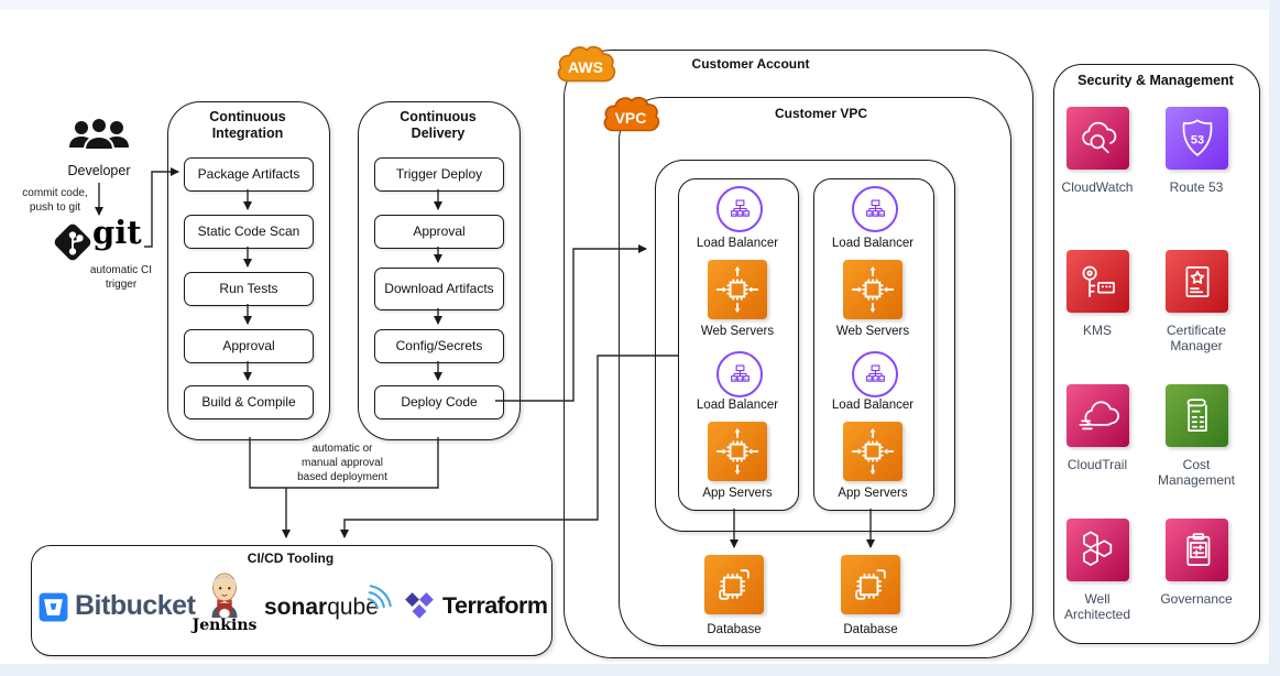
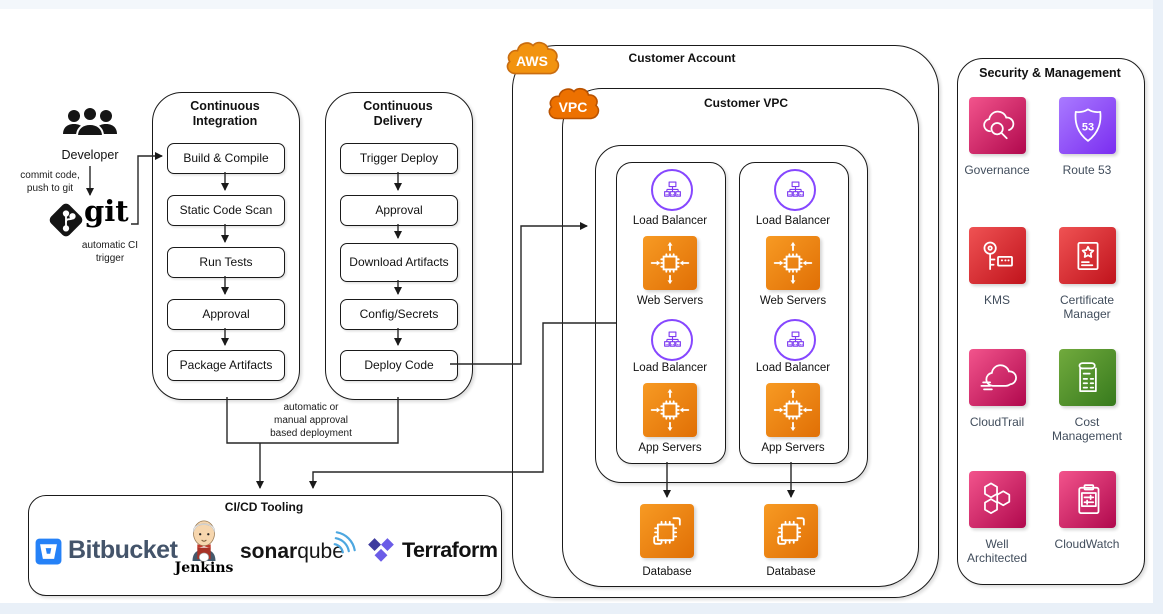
  Developer
  commit code,
  push to git
  git
  automatic CI
  trigger
  Continuous
  Integration
- Package Artifacts
+ Build & Compile
  Static Code Scan
  Run Tests
  Approval
- Build & Compile
+ Package Artifacts
  Continuous
  Delivery
  Trigger Deploy
  Approval
  Download Artifacts
  Config/Secrets
  Deploy Code
  automatic or
  manual approval
  based deployment
  CI/CD Tooling
  Bitbucket
  Jenkins
  sonarqube
  Terraform
  Customer Account
  Customer VPC
  AWS
  VPC
  Load Balancer
  Web Servers
  Load Balancer
  App Servers
  Load Balancer
  Web Servers
  Load Balancer
  App Servers
  Database
  Database
  Security & Management
- CloudWatch
+ Governance
  53
  Route 53
  KMS
  Certificate Manager
  CloudTrail
  Cost Management
  Well Architected
- Governance
+ CloudWatch
